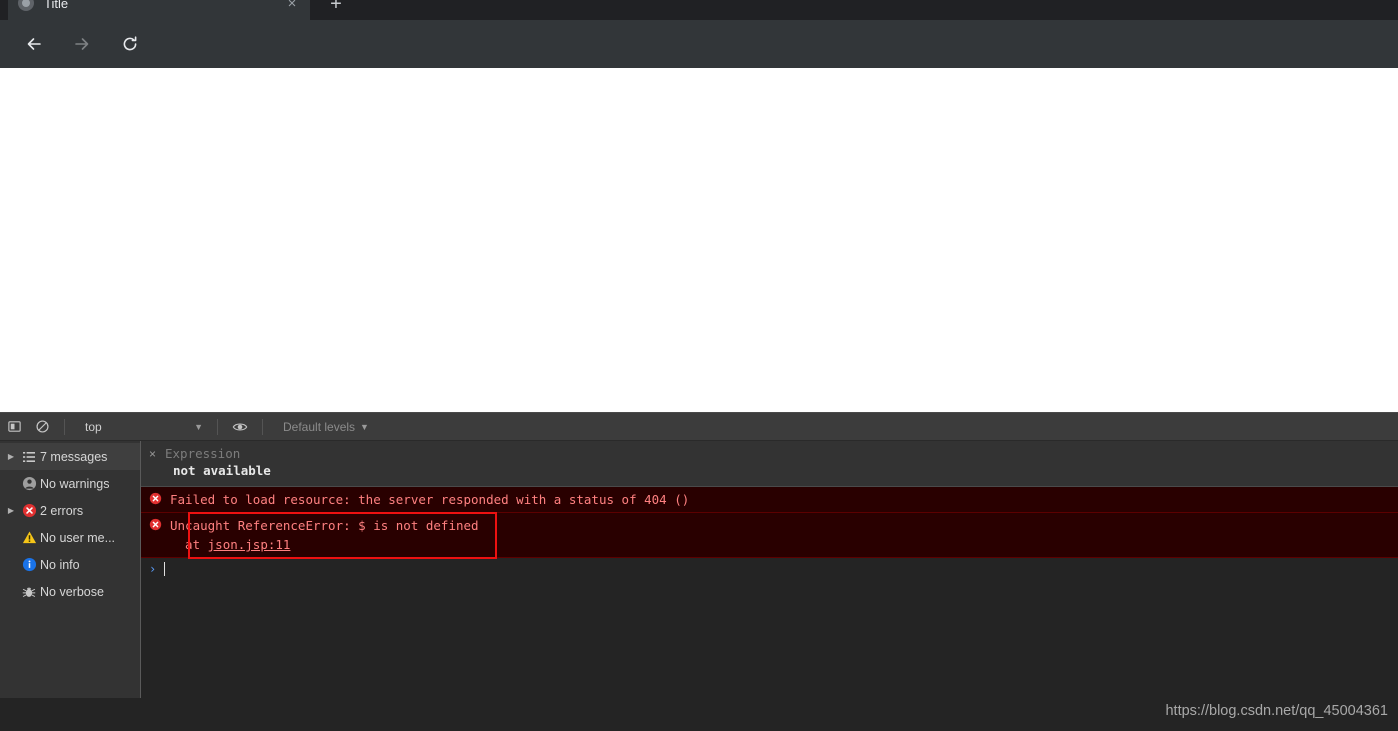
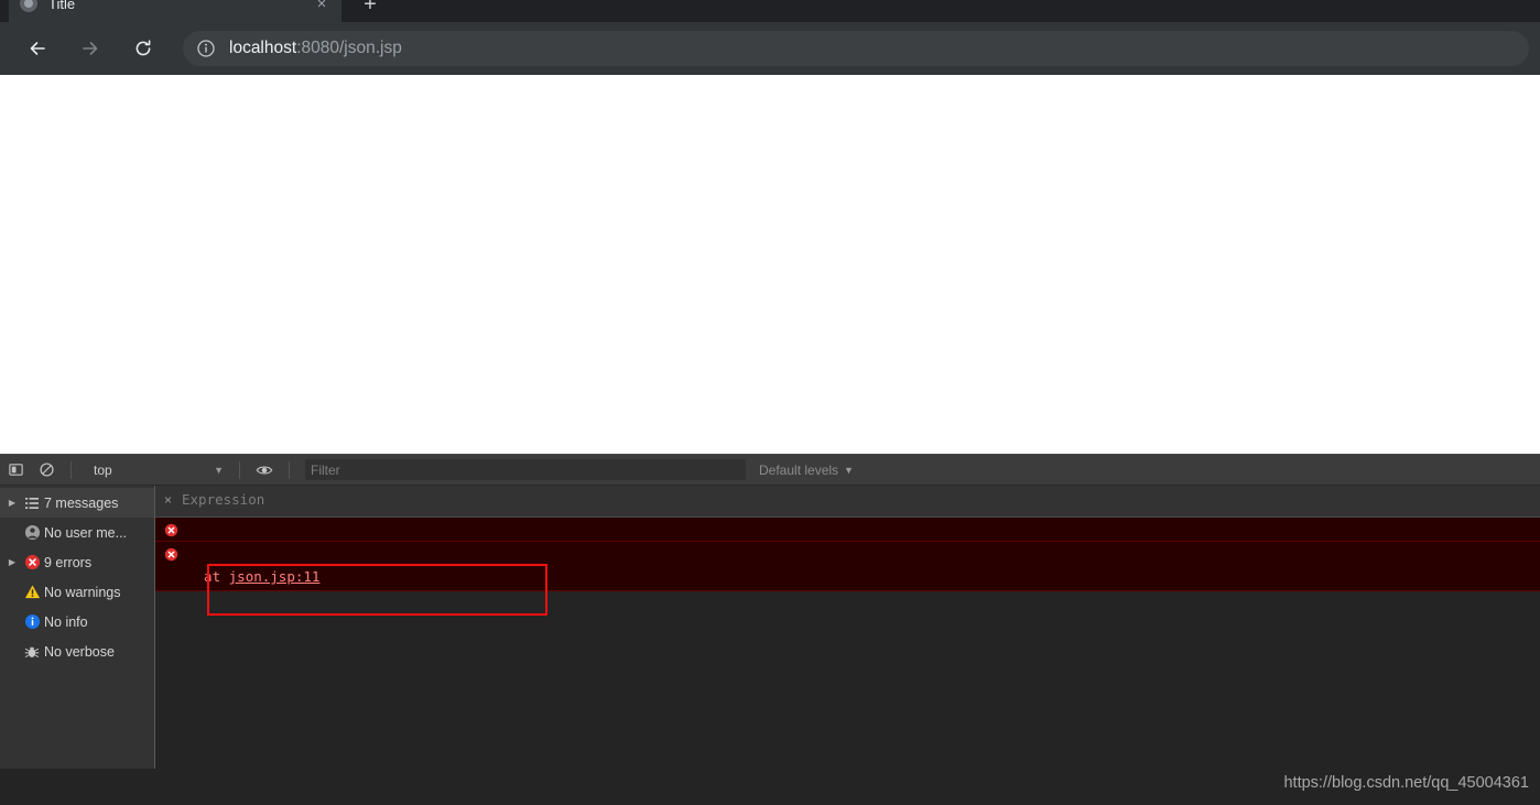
  Title
  ×
  +
+ localhost:8080/json.jsp
  top
  ▼
+ Filter
  Default levels
  ▼
  ▶
  7 messages
- No warnings
+ No user me...
  ▶
- 2 errors
+ 9 errors
- No user me...
+ No warnings
  No info
  No verbose
  ×
  Expression
- not available
- Failed to load resource: the server responded with a status of 404 ()
- Uncaught ReferenceError: $ is not defined
  at json.jsp:11
- ›
  https://blog.csdn.net/qq_45004361
